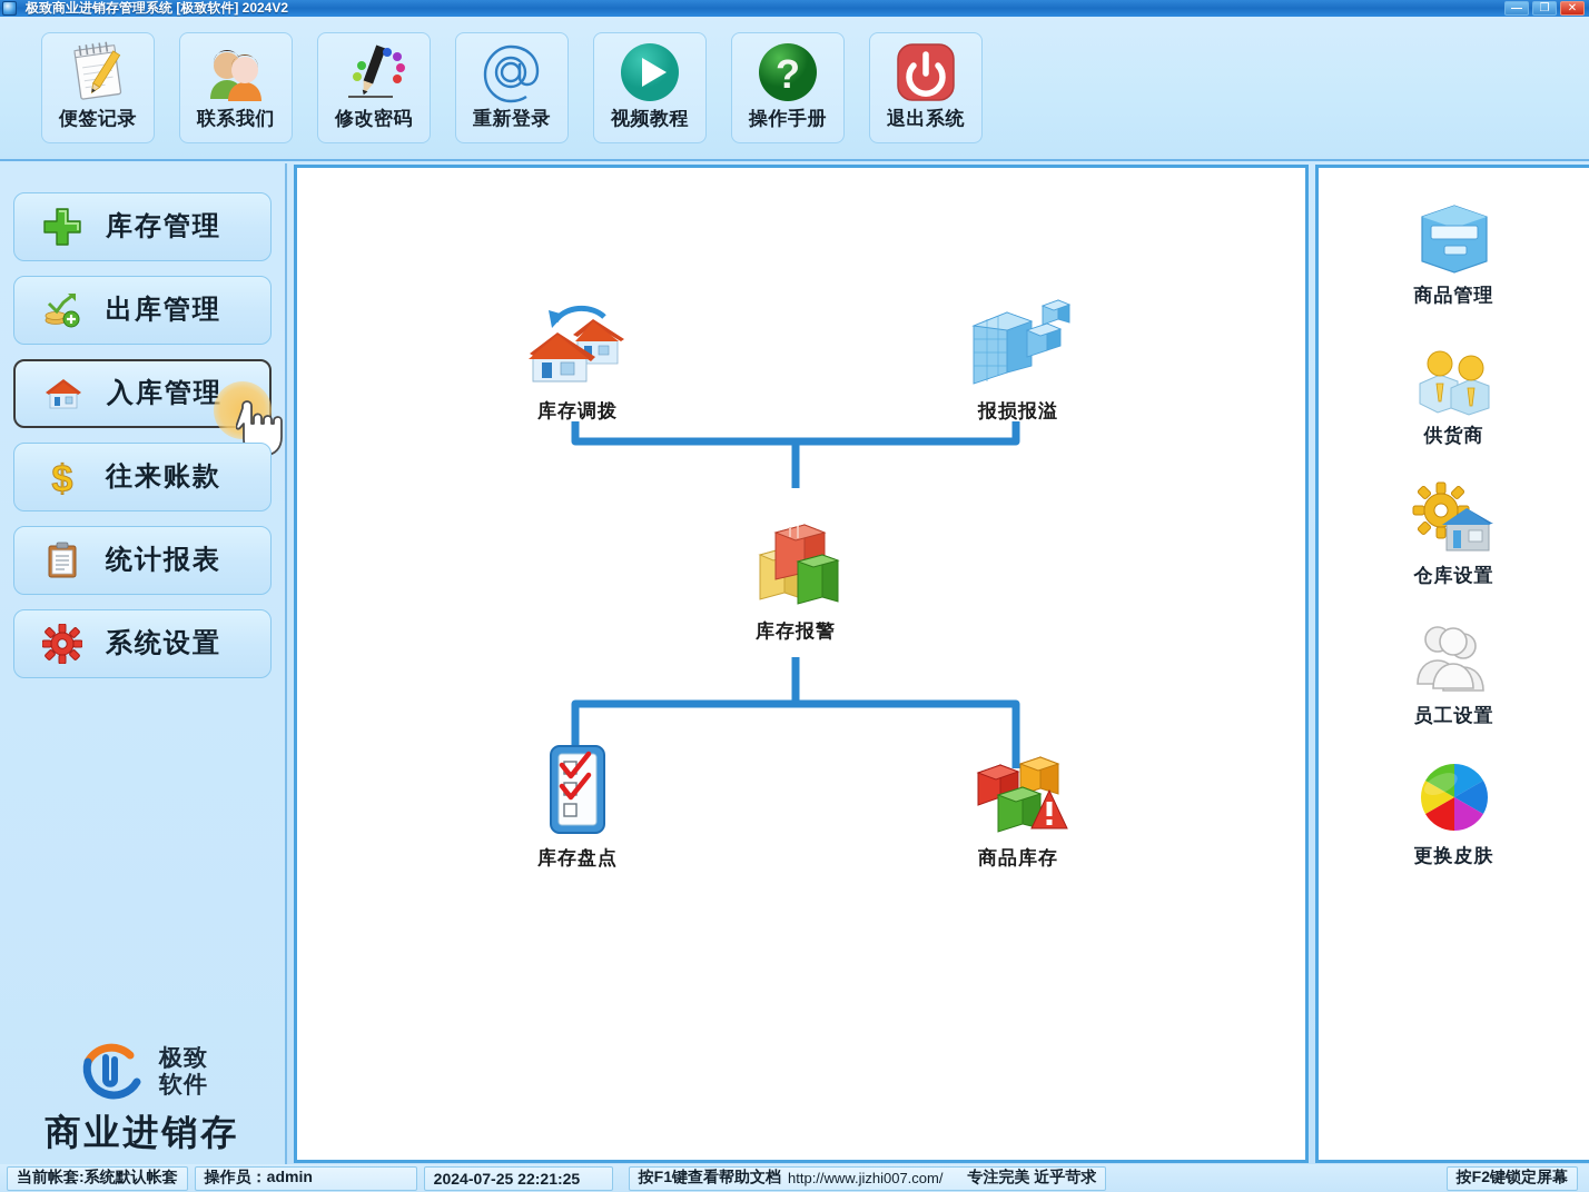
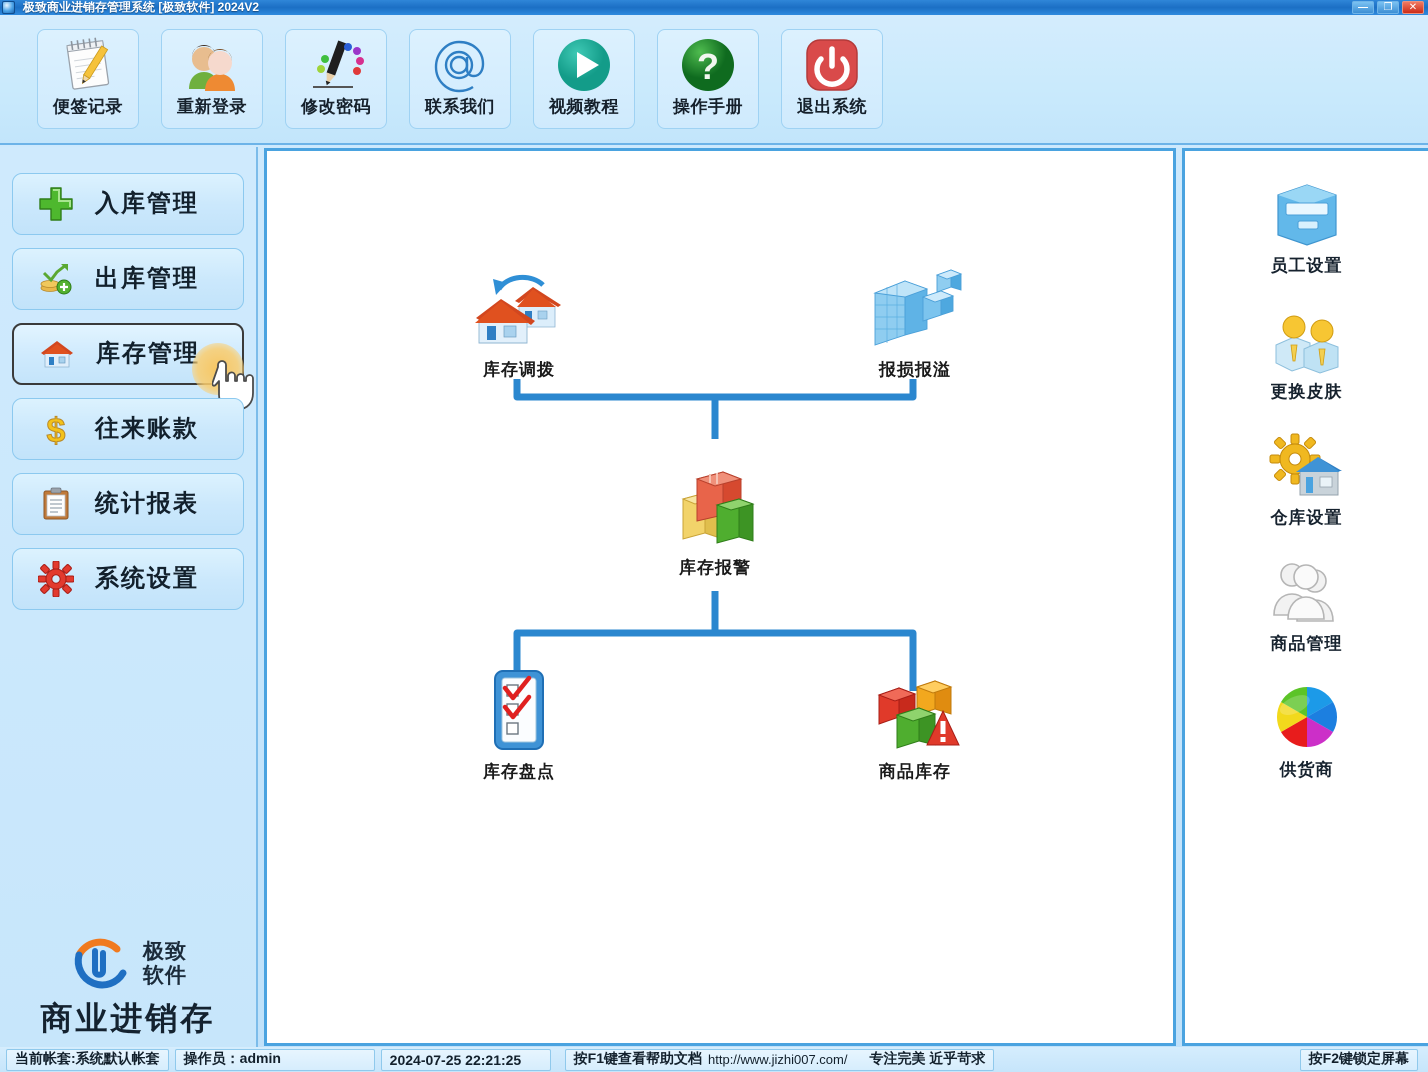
  极致商业进销存管理系统 [极致软件] 2024V2
  —
  ❐
  ✕
  便签记录
- 联系我们
+ 重新登录
  修改密码
- 重新登录
+ 联系我们
  视频教程
  ?
  操作手册
  退出系统
- 库存管理
+ 入库管理
  出库管理
- 入库管理
+ 库存管理
  $
  往来账款
  统计报表
  系统设置
  极致
  软件
  商业进销存
  库存调拨
  报损报溢
  库存报警
  库存盘点
  商品库存
- 商品管理
+ 员工设置
- 供货商
+ 更换皮肤
  仓库设置
- 员工设置
+ 商品管理
- 更换皮肤
+ 供货商
  当前帐套:系统默认帐套
  操作员：admin
  2024-07-25 22:21:25
  按F1键查看帮助文档
  http://www.jizhi007.com/
  专注完美 近乎苛求
  按F2键锁定屏幕
